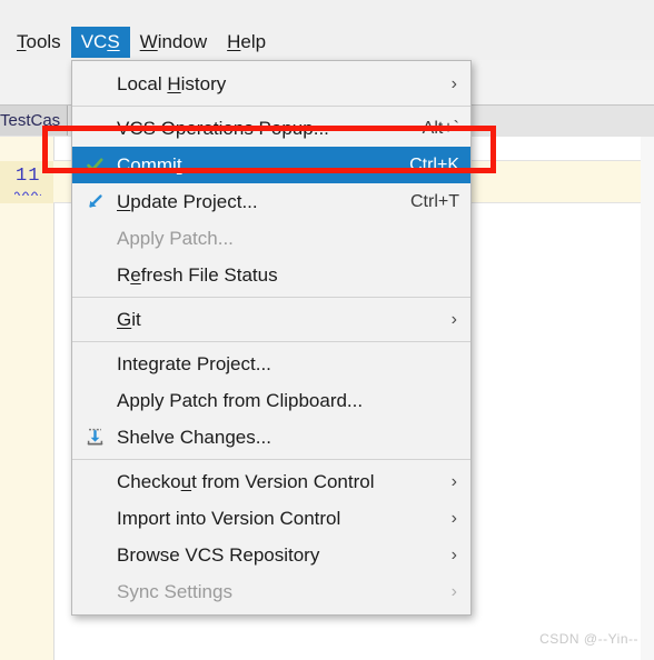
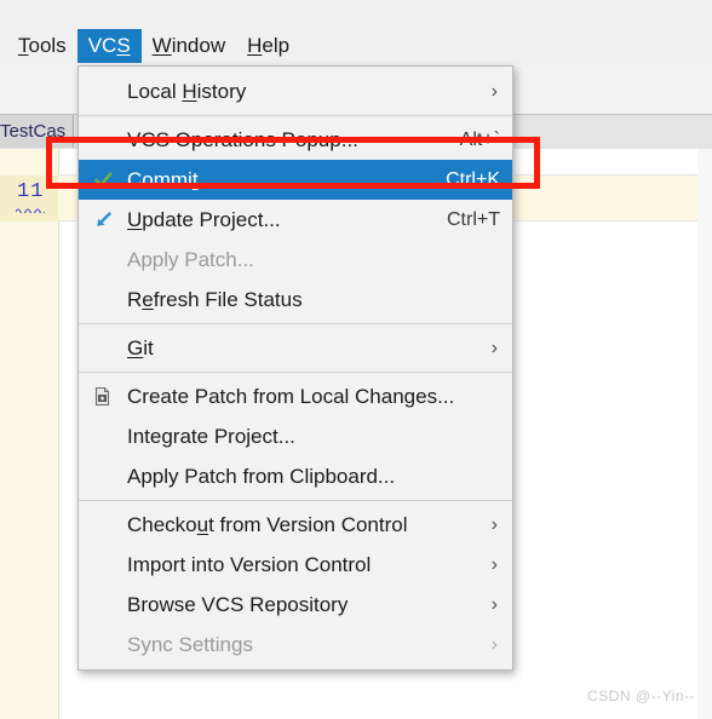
  Tools
  VCS
  Window
  Help
  TestCas
  11
  Local History
  ›
  VCS Operations Popup...
  Alt+`
  Commit...
  Ctrl+K
  Update Project...
  Ctrl+T
  Apply Patch...
  Refresh File Status
  Git
  ›
+ Create Patch from Local Changes...
  Integrate Project...
  Apply Patch from Clipboard...
- Shelve Changes...
  Checkout from Version Control
  ›
  Import into Version Control
  ›
  Browse VCS Repository
  ›
  Sync Settings
  ›
  CSDN @--Yin--
